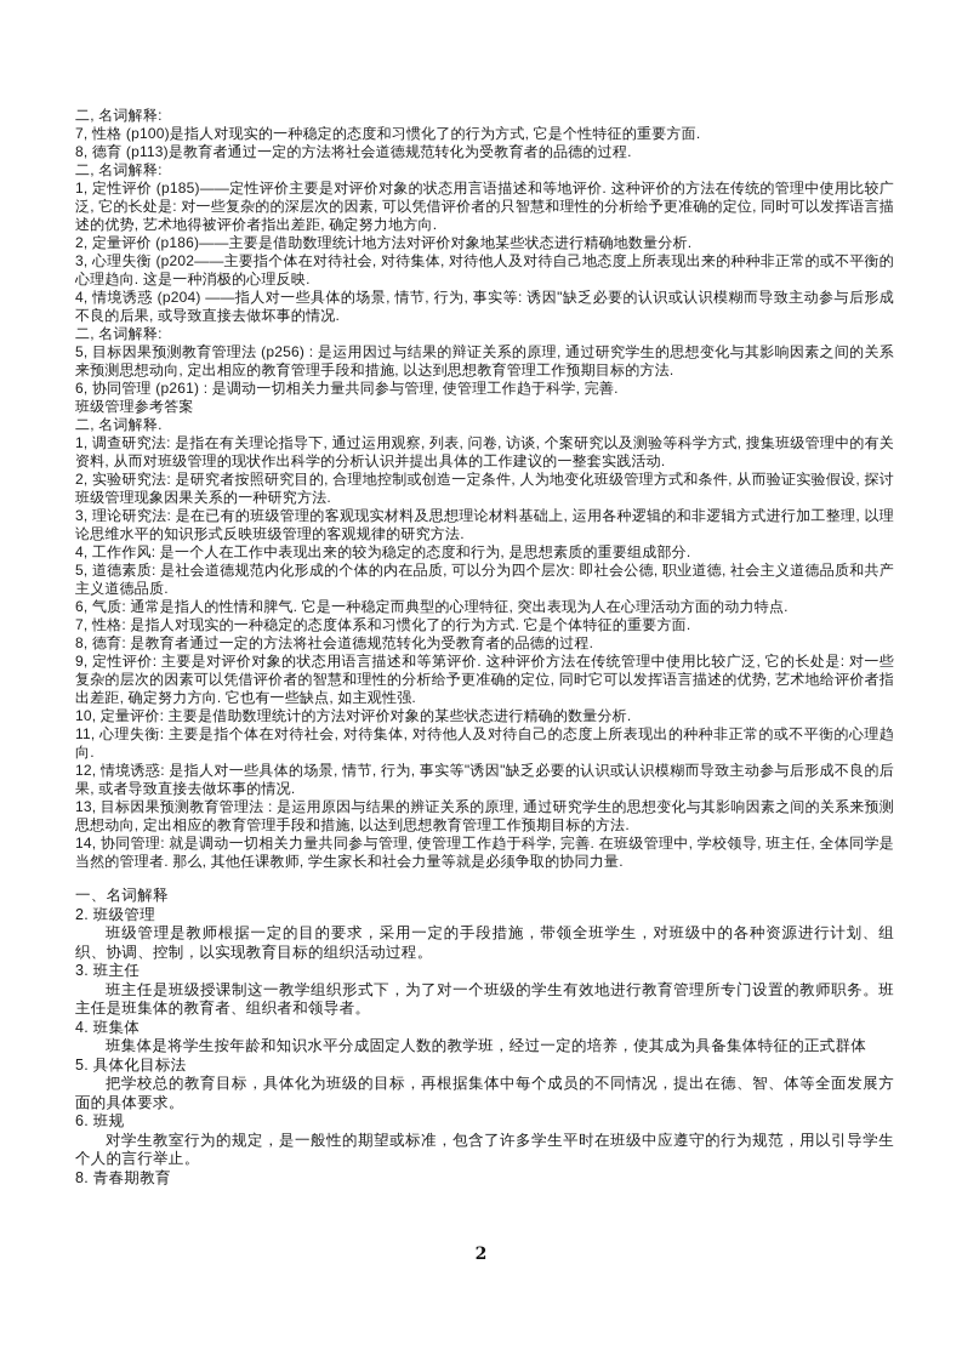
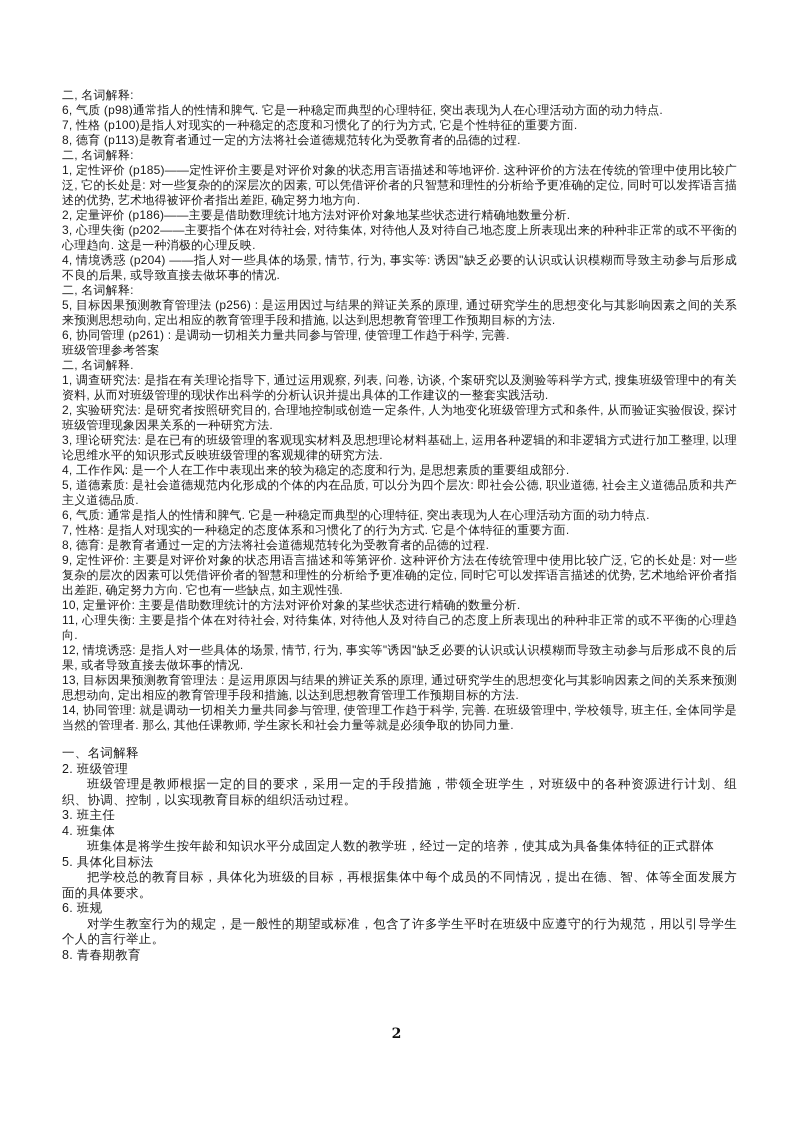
  二, 名词解释:
+ 6, 气质 (p98)通常指人的性情和脾气. 它是一种稳定而典型的心理特征, 突出表现为人在心理活动方面的动力特点.
  7, 性格 (p100)是指人对现实的一种稳定的态度和习惯化了的行为方式, 它是个性特征的重要方面.
  8, 德育 (p113)是教育者通过一定的方法将社会道德规范转化为受教育者的品德的过程.
  二, 名词解释:
  1, 定性评价 (p185)——定性评价主要是对评价对象的状态用言语描述和等地评价. 这种评价的方法在传统的管理中使用比较广泛, 它的长处是: 对一些复杂的的深层次的因素, 可以凭借评价者的只智慧和理性的分析给予更准确的定位, 同时可以发挥语言描述的优势, 艺术地得被评价者指出差距, 确定努力地方向.
  2, 定量评价 (p186)——主要是借助数理统计地方法对评价对象地某些状态进行精确地数量分析.
  3, 心理失衡 (p202——主要指个体在对待社会, 对待集体, 对待他人及对待自己地态度上所表现出来的种种非正常的或不平衡的心理趋向. 这是一种消极的心理反映.
  4, 情境诱惑 (p204) ——指人对一些具体的场景, 情节, 行为, 事实等: 诱因"缺乏必要的认识或认识模糊而导致主动参与后形成不良的后果, 或导致直接去做坏事的情况.
  二, 名词解释:
  5, 目标因果预测教育管理法 (p256) : 是运用因过与结果的辩证关系的原理, 通过研究学生的思想变化与其影响因素之间的关系来预测思想动向, 定出相应的教育管理手段和措施, 以达到思想教育管理工作预期目标的方法.
  6, 协同管理 (p261) : 是调动一切相关力量共同参与管理, 使管理工作趋于科学, 完善.
  班级管理参考答案
  二, 名词解释.
  1, 调查研究法: 是指在有关理论指导下, 通过运用观察, 列表, 问卷, 访谈, 个案研究以及测验等科学方式, 搜集班级管理中的有关资料, 从而对班级管理的现状作出科学的分析认识并提出具体的工作建议的一整套实践活动.
  2, 实验研究法: 是研究者按照研究目的, 合理地控制或创造一定条件, 人为地变化班级管理方式和条件, 从而验证实验假设, 探讨班级管理现象因果关系的一种研究方法.
  3, 理论研究法: 是在已有的班级管理的客观现实材料及思想理论材料基础上, 运用各种逻辑的和非逻辑方式进行加工整理, 以理论思维水平的知识形式反映班级管理的客观规律的研究方法.
  4, 工作作风: 是一个人在工作中表现出来的较为稳定的态度和行为, 是思想素质的重要组成部分.
  5, 道德素质: 是社会道德规范内化形成的个体的内在品质, 可以分为四个层次: 即社会公德, 职业道德, 社会主义道德品质和共产主义道德品质.
  6, 气质: 通常是指人的性情和脾气. 它是一种稳定而典型的心理特征, 突出表现为人在心理活动方面的动力特点.
  7, 性格: 是指人对现实的一种稳定的态度体系和习惯化了的行为方式. 它是个体特征的重要方面.
  8, 德育: 是教育者通过一定的方法将社会道德规范转化为受教育者的品德的过程.
  9, 定性评价: 主要是对评价对象的状态用语言描述和等第评价. 这种评价方法在传统管理中使用比较广泛, 它的长处是: 对一些复杂的层次的因素可以凭借评价者的智慧和理性的分析给予更准确的定位, 同时它可以发挥语言描述的优势, 艺术地给评价者指出差距, 确定努力方向. 它也有一些缺点, 如主观性强.
  10, 定量评价: 主要是借助数理统计的方法对评价对象的某些状态进行精确的数量分析.
  11, 心理失衡: 主要是指个体在对待社会, 对待集体, 对待他人及对待自己的态度上所表现出的种种非正常的或不平衡的心理趋向.
  12, 情境诱惑: 是指人对一些具体的场景, 情节, 行为, 事实等"诱因"缺乏必要的认识或认识模糊而导致主动参与后形成不良的后果, 或者导致直接去做坏事的情况.
  13, 目标因果预测教育管理法 : 是运用原因与结果的辨证关系的原理, 通过研究学生的思想变化与其影响因素之间的关系来预测思想动向, 定出相应的教育管理手段和措施, 以达到思想教育管理工作预期目标的方法.
  14, 协同管理: 就是调动一切相关力量共同参与管理, 使管理工作趋于科学, 完善. 在班级管理中, 学校领导, 班主任, 全体同学是当然的管理者. 那么, 其他任课教师, 学生家长和社会力量等就是必须争取的协同力量.
  一、名词解释
  2. 班级管理
  班级管理是教师根据一定的目的要求，采用一定的手段措施，带领全班学生，对班级中的各种资源进行计划、组织、协调、控制，以实现教育目标的组织活动过程。
  3. 班主任
- 班主任是班级授课制这一教学组织形式下，为了对一个班级的学生有效地进行教育管理所专门设置的教师职务。班主任是班集体的教育者、组织者和领导者。
  4. 班集体
  班集体是将学生按年龄和知识水平分成固定人数的教学班，经过一定的培养，使其成为具备集体特征的正式群体
  5. 具体化目标法
  把学校总的教育目标，具体化为班级的目标，再根据集体中每个成员的不同情况，提出在德、智、体等全面发展方面的具体要求。
  6. 班规
  对学生教室行为的规定，是一般性的期望或标准，包含了许多学生平时在班级中应遵守的行为规范，用以引导学生个人的言行举止。
  8. 青春期教育
  2
